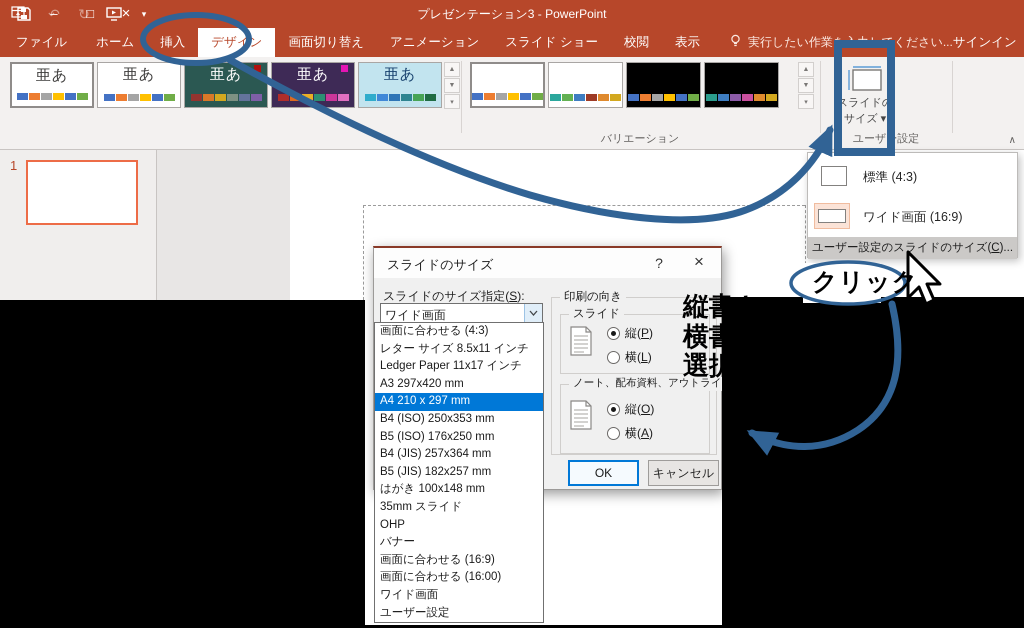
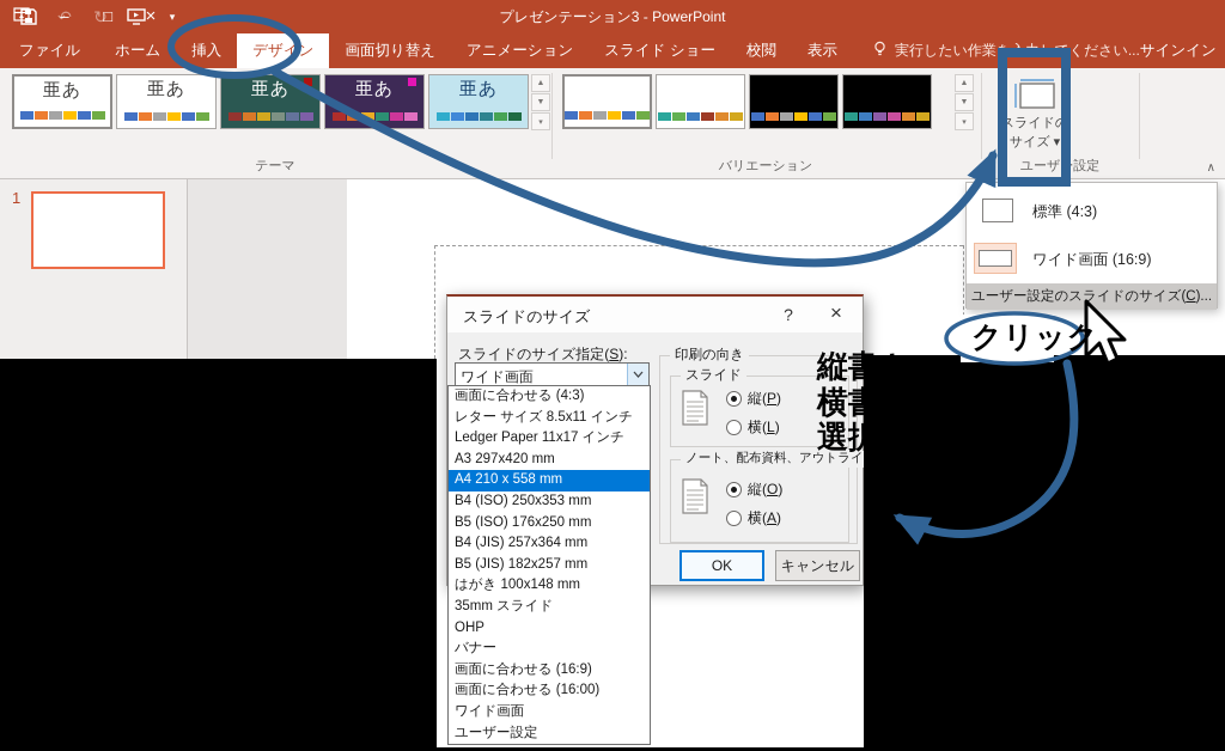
  プレゼンテーション3 - PowerPoint
  ↶
  ↻
  ▾
  –
  □
  ×
  ファイル
  ホーム
  挿入
  デザイン
  画面切り替え
  アニメーション
  スライド ショー
  校閲
  表示
  実行したい作業ください...
  サインイン
  亜あ
  亜あ
  亜あ
  亜あ
  亜あ
+ テーマ
  バリエーション
  スライド
  サイズ ▾
  ユーザ設定
  ∧
  1
  スライドのサイズ
  ?
  ×
  スライドのサイズ指定(S):
  ワイド画面
  印刷の向き
  スライド
  縦(P)
  横(L)
  ノート、配布資料、アウトライ
  縦(O)
  横(A)
  OK
  キャンセル
  画面に合わせる (4:3)
  レター サイズ 8.5x11 インチ
  Ledger Paper 11x17 インチ
  A3 297x420 mm
- A4 210 x 297 mm
+ A4 210 x 558 mm
  B4 (ISO) 250x353 mm
  B5 (ISO) 176x250 mm
  B4 (JIS) 257x364 mm
  B5 (JIS) 182x257 mm
  はがき 100x148 mm
  35mm スライド
  OHP
  バナー
  画面に合わせる (16:9)
  画面に合わせる (16:00)
  ワイド画面
  ユーザー設定
  標準 (4:3)
  ワイド画面 (16:9)
  ユーザー設定のスライドのサイズ(
  C
  )...
  クリック
